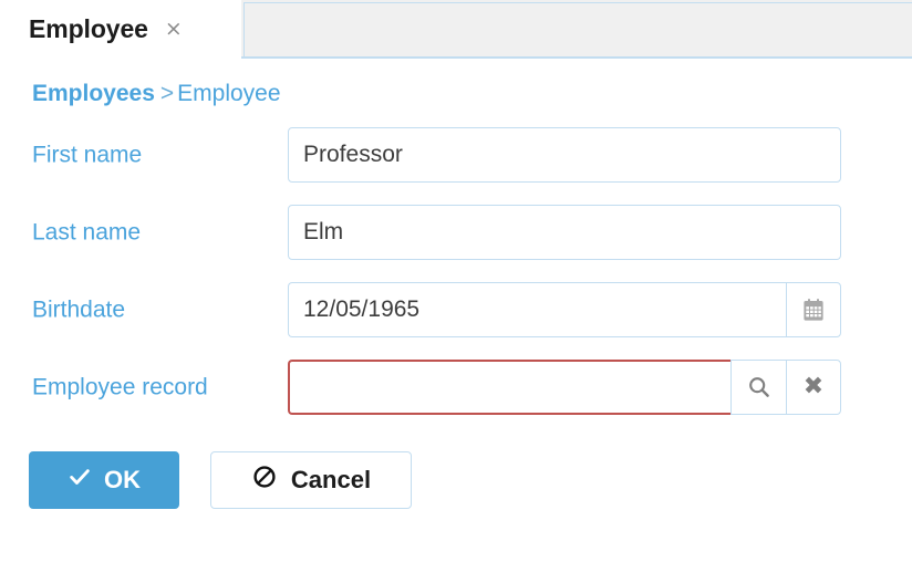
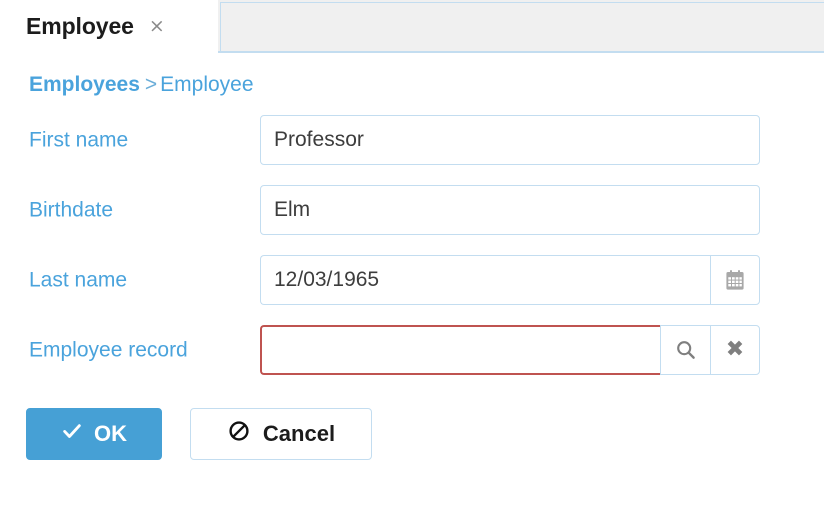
  Employee
  ×
  Employees > Employee
  First name
  Professor
- Last name
+ Birthdate
  Elm
- Birthdate
+ Last name
- 12/05/1965
+ 12/03/1965
  Employee record
  ✖
  OK
  Cancel
